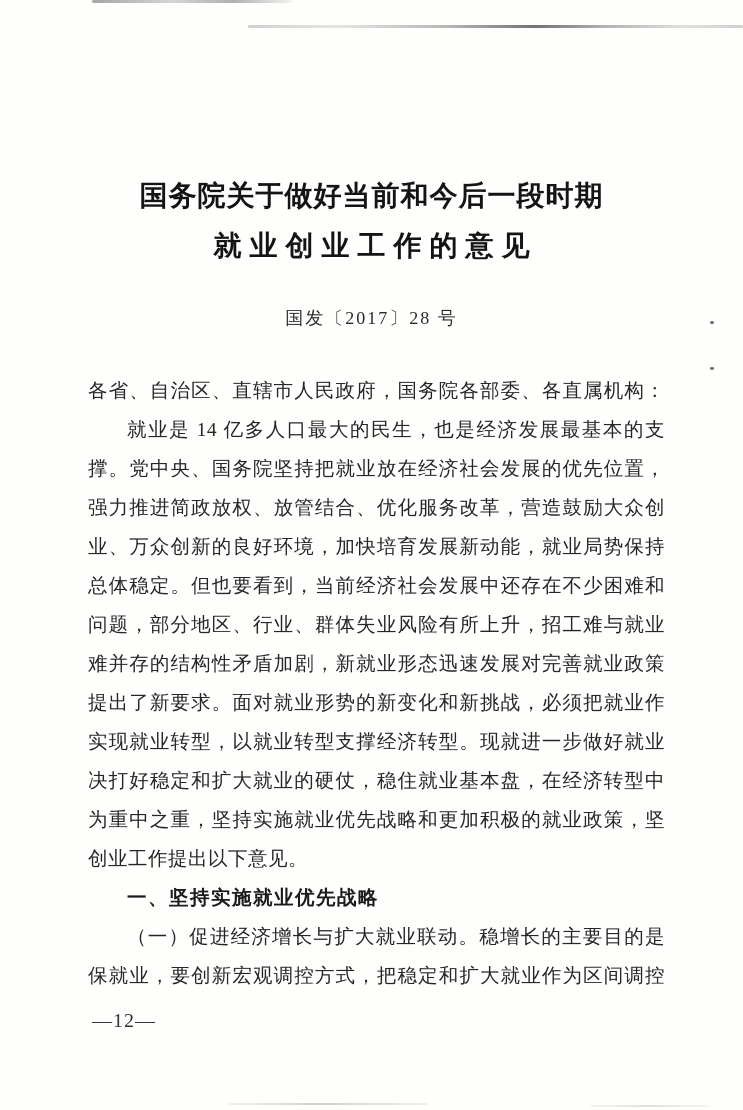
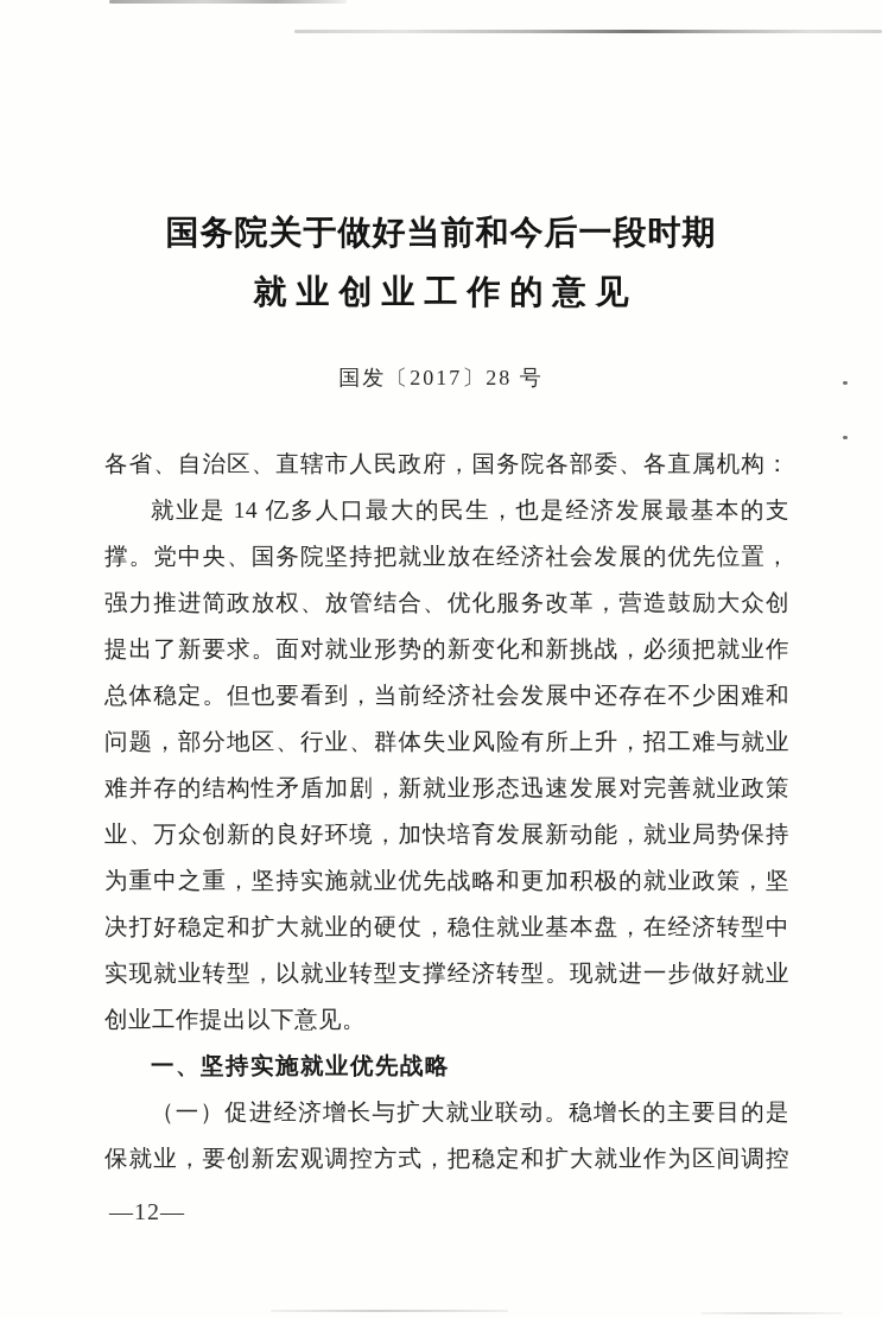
  国务院关于做好当前和今后一段时期
  就业创业工作的意见
  国发〔2017〕28 号
  各省、自治区、直辖市人民政府，国务院各部委、各直属机构：
  就业是 14 亿多人口最大的民生，也是经济发展最基本的支
  撑。党中央、国务院坚持把就业放在经济社会发展的优先位置，
  强力推进简政放权、放管结合、优化服务改革，营造鼓励大众创
- 业、万众创新的良好环境，加快培育发展新动能，就业局势保持
+ 提出了新要求。面对就业形势的新变化和新挑战，必须把就业作
  总体稳定。但也要看到，当前经济社会发展中还存在不少困难和
  问题，部分地区、行业、群体失业风险有所上升，招工难与就业
  难并存的结构性矛盾加剧，新就业形态迅速发展对完善就业政策
- 提出了新要求。面对就业形势的新变化和新挑战，必须把就业作
+ 业、万众创新的良好环境，加快培育发展新动能，就业局势保持
- 实现就业转型，以就业转型支撑经济转型。现就进一步做好就业
+ 为重中之重，坚持实施就业优先战略和更加积极的就业政策，坚
  决打好稳定和扩大就业的硬仗，稳住就业基本盘，在经济转型中
- 为重中之重，坚持实施就业优先战略和更加积极的就业政策，坚
+ 实现就业转型，以就业转型支撑经济转型。现就进一步做好就业
  创业工作提出以下意见。
  一、坚持实施就业优先战略
  （一）促进经济增长与扩大就业联动。稳增长的主要目的是
  保就业，要创新宏观调控方式，把稳定和扩大就业作为区间调控
  —12—
